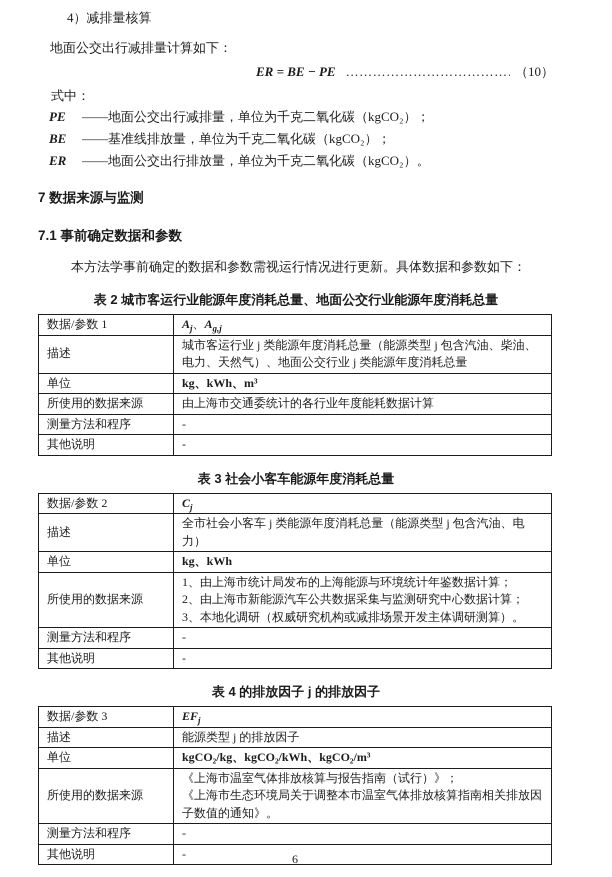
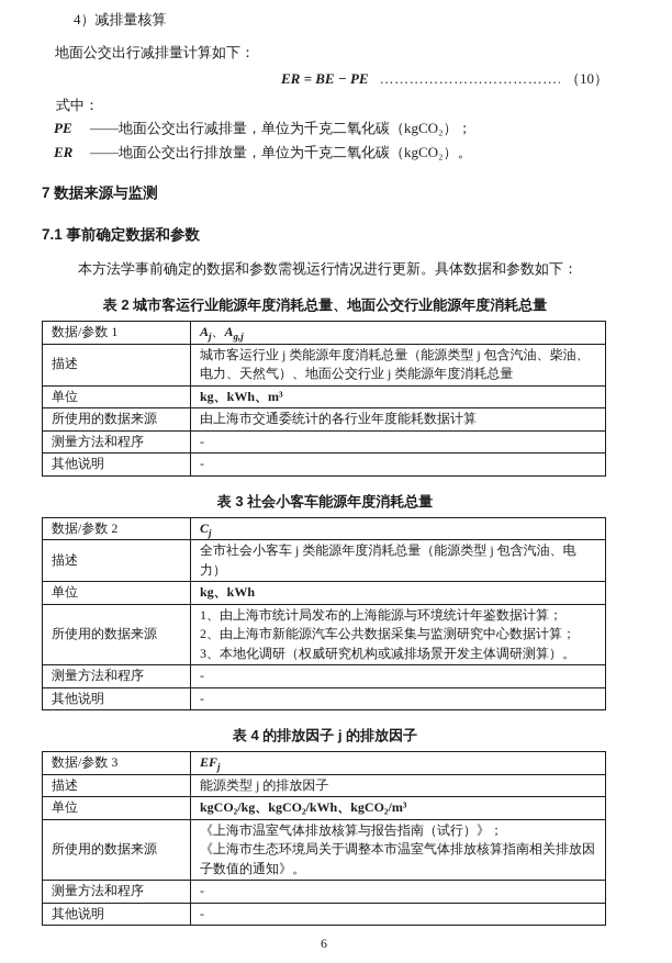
  4）减排量核算
  地面公交出行减排量计算如下：
  ER = BE − PE
  （10）
  式中：
  PE
  ——地面公交出行减排量，单位为千克二氧化碳（kgCO₂）；
- BE
- ——基准线排放量，单位为千克二氧化碳（kgCO₂）；
  ER
  ——地面公交出行排放量，单位为千克二氧化碳（kgCO₂）。
  7 数据来源与监测
  7.1 事前确定数据和参数
  本方法学事前确定的数据和参数需视运行情况进行更新。具体数据和参数如下：
  表 2 城市客运行业能源年度消耗总量、地面公交行业能源年度消耗总量
  数据/参数 1	Aj、Ag,j
  描述	城市客运行业 j 类能源年度消耗总量（能源类型 j 包含汽油、柴油、电力、天然气）、地面公交行业 j 类能源年度消耗总量
  单位	kg、kWh、m³
  所使用的数据来源	由上海市交通委统计的各行业年度能耗数据计算
  测量方法和程序	-
  其他说明	-
  表 3 社会小客车能源年度消耗总量
  数据/参数 2	Cj
  描述	全市社会小客车 j 类能源年度消耗总量（能源类型 j 包含汽油、电力）
  单位	kg、kWh
  所使用的数据来源	1、由上海市统计局发布的上海能源与环境统计年鉴数据计算； 2、由上海市新能源汽车公共数据采集与监测研究中心数据计算； 3、本地化调研（权威研究机构或减排场景开发主体调研测算）。
  测量方法和程序	-
  其他说明	-
  表 4 的排放因子 j 的排放因子
  数据/参数 3	EFj
  描述	能源类型 j 的排放因子
  单位	kgCO₂/kg、kgCO₂/kWh、kgCO₂/m³
  所使用的数据来源	《上海市温室气体排放核算与报告指南（试行）》； 《上海市生态环境局关于调整本市温室气体排放核算指南相关排放因子数值的通知》。
  测量方法和程序	-
  其他说明	-
  6
